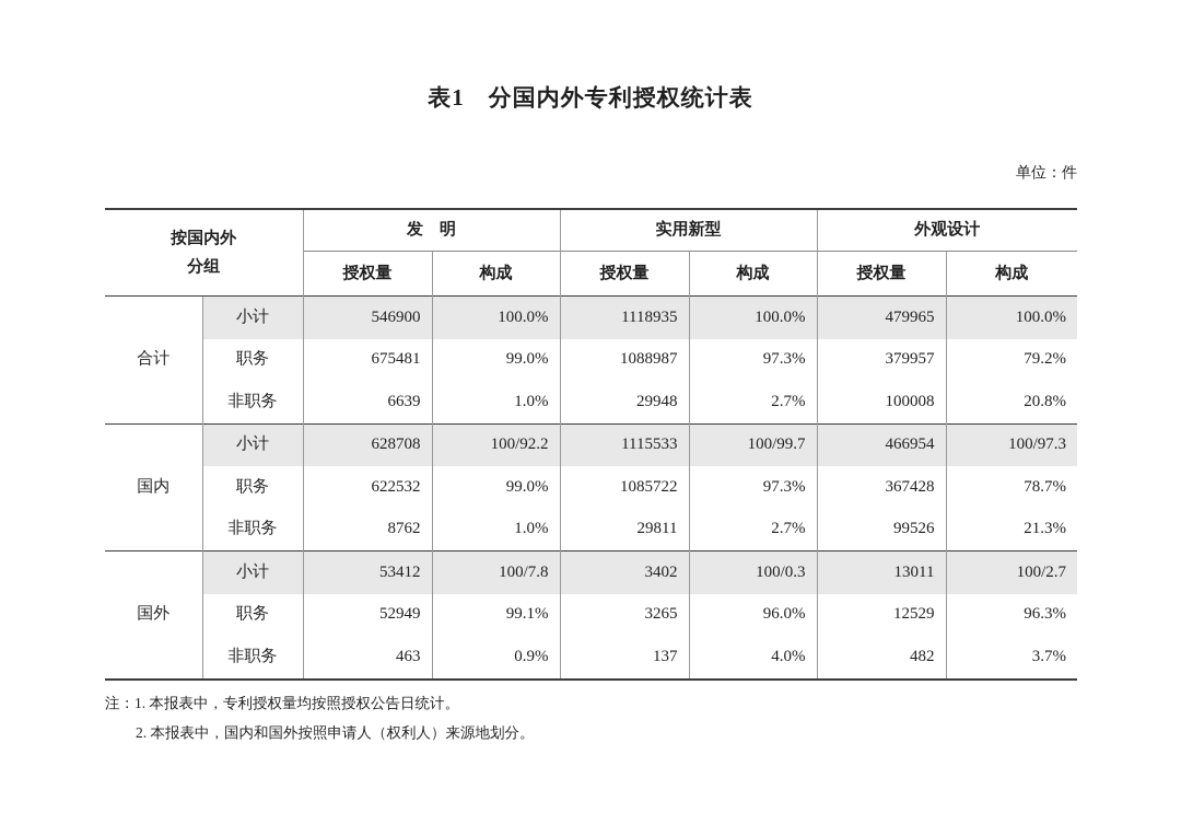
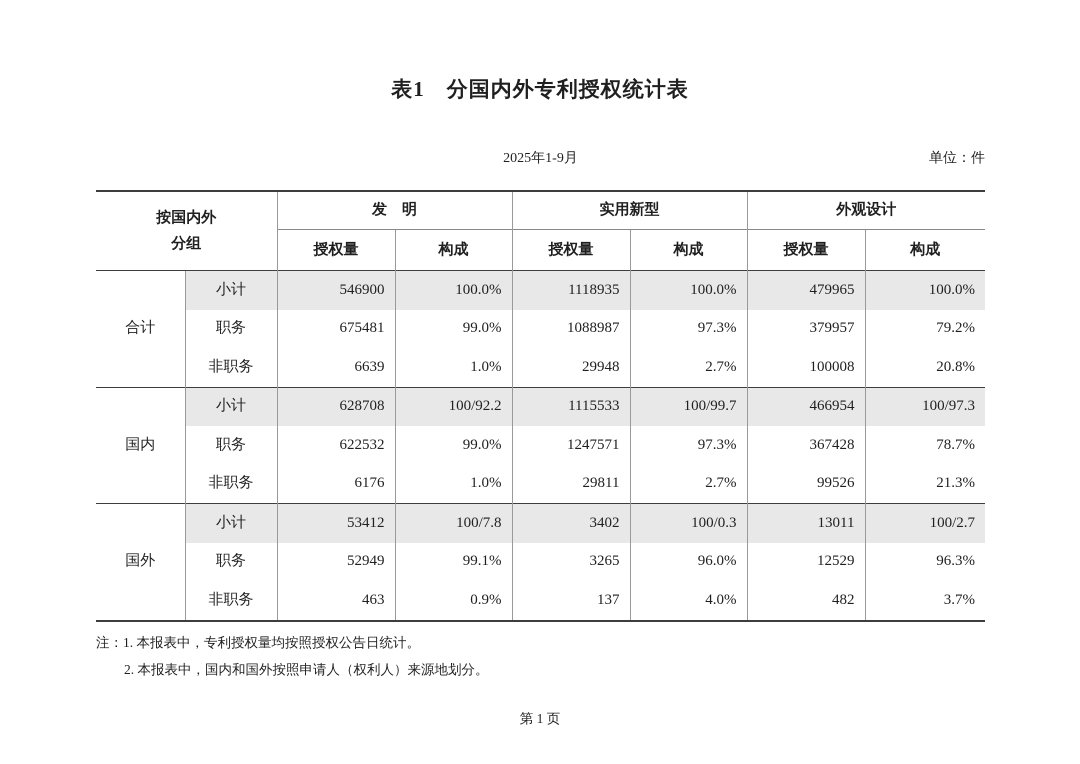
  表1 分国内外专利授权统计表
+ 2025年1-9月
  单位：件
  按国内外 分组	发 明	实用新型	外观设计
  授权量	构成	授权量	构成	授权量	构成
  合计	小计	546900	100.0%	1118935	100.0%	479965	100.0%
  职务	675481	99.0%	1088987	97.3%	379957	79.2%
  非职务	6639	1.0%	29948	2.7%	100008	20.8%
  国内	小计	628708	100/92.2	1115533	100/99.7	466954	100/97.3
- 职务	622532	99.0%	1085722	97.3%	367428	78.7%
+ 职务	622532	99.0%	1247571	97.3%	367428	78.7%
- 非职务	8762	1.0%	29811	2.7%	99526	21.3%
+ 非职务	6176	1.0%	29811	2.7%	99526	21.3%
  国外	小计	53412	100/7.8	3402	100/0.3	13011	100/2.7
  职务	52949	99.1%	3265	96.0%	12529	96.3%
  非职务	463	0.9%	137	4.0%	482	3.7%
  注：1. 本报表中，专利授权量均按照授权公告日统计。
  2. 本报表中，国内和国外按照申请人（权利人）来源地划分。
+ 第 1 页
